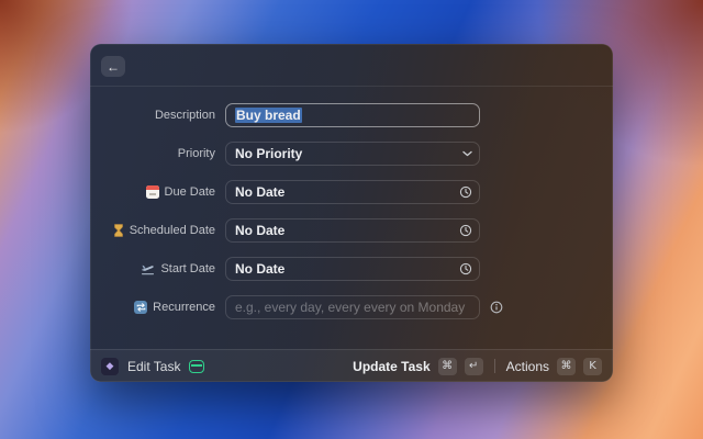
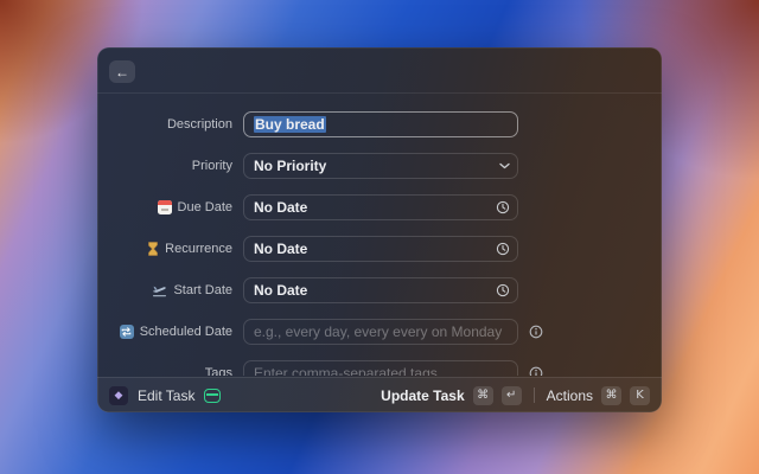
  ←
  Description
  Buy bread
  Priority
  No Priority
  Due Date
  No Date
- Scheduled Date
+ Recurrence
  No Date
  Start Date
  No Date
- Recurrence
+ Scheduled Date
  e.g., every day, every every on Monday
+ Tags
+ Enter comma-separated tags
  ◆
  Edit Task
  Update Task
  ⌘
  ↵
  Actions
  ⌘
  K
